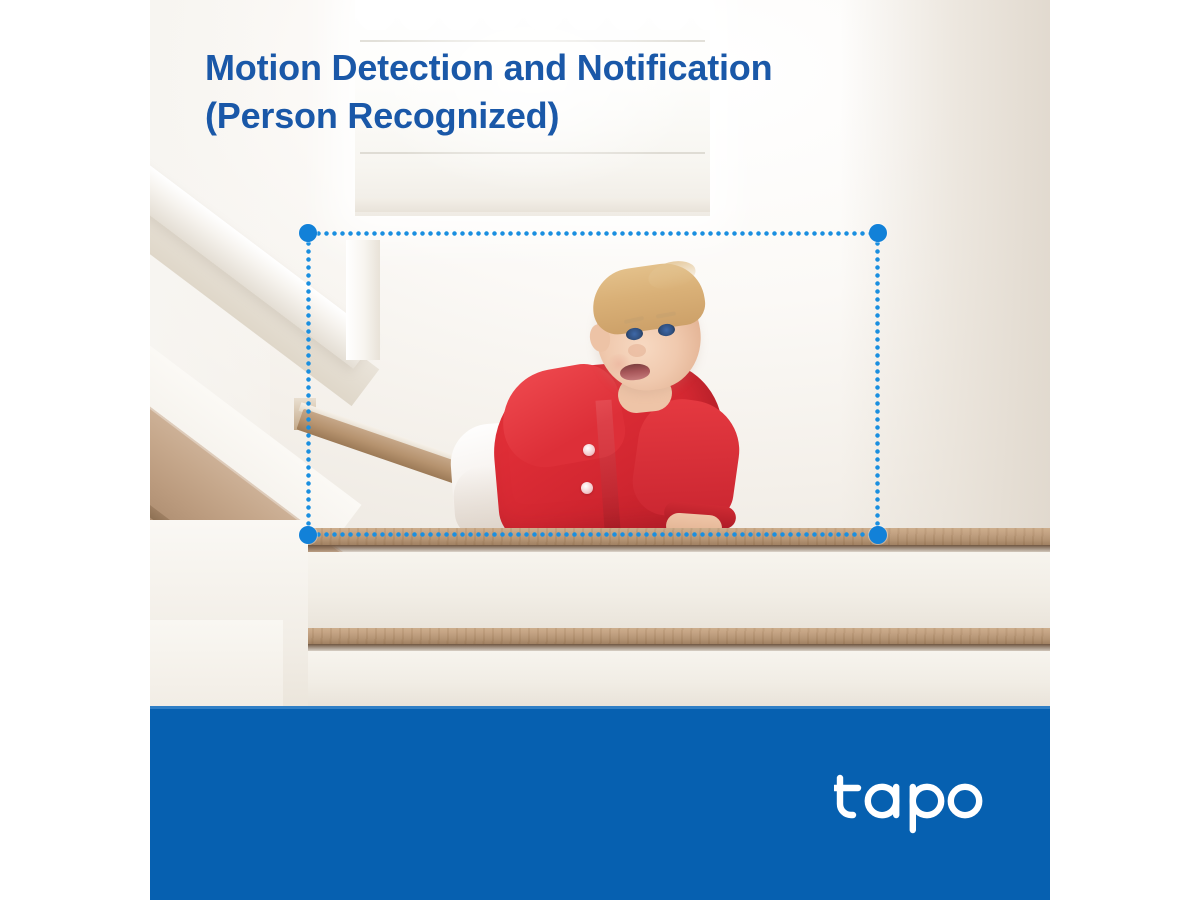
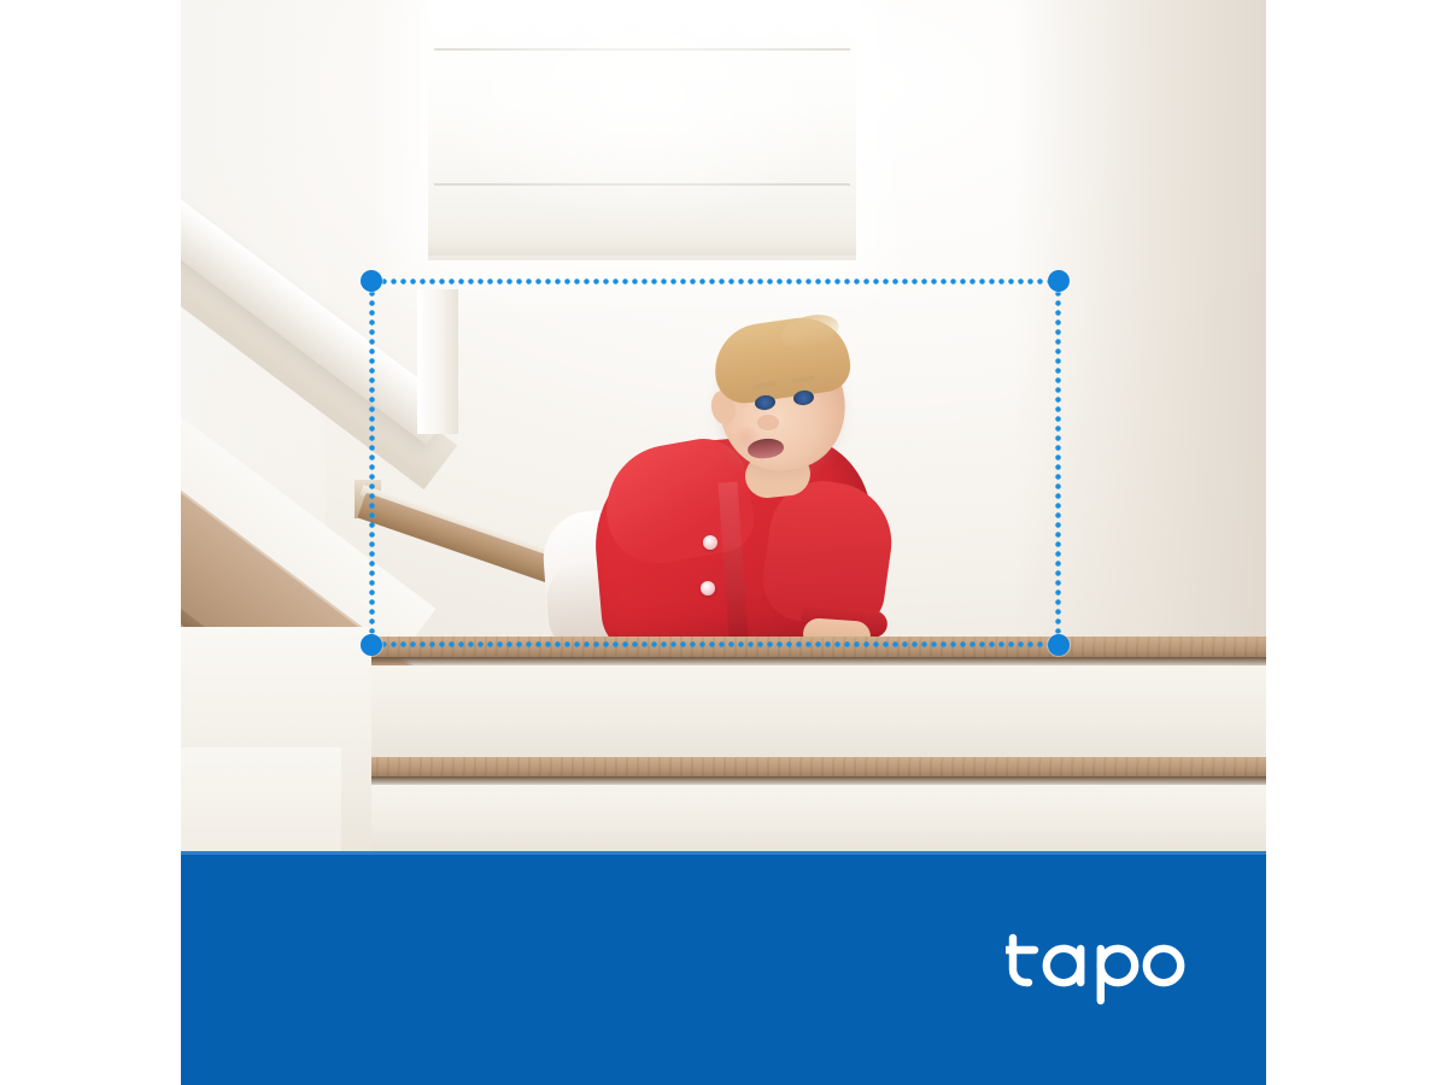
- Motion Detection and Notification
- (Person Recognized)
